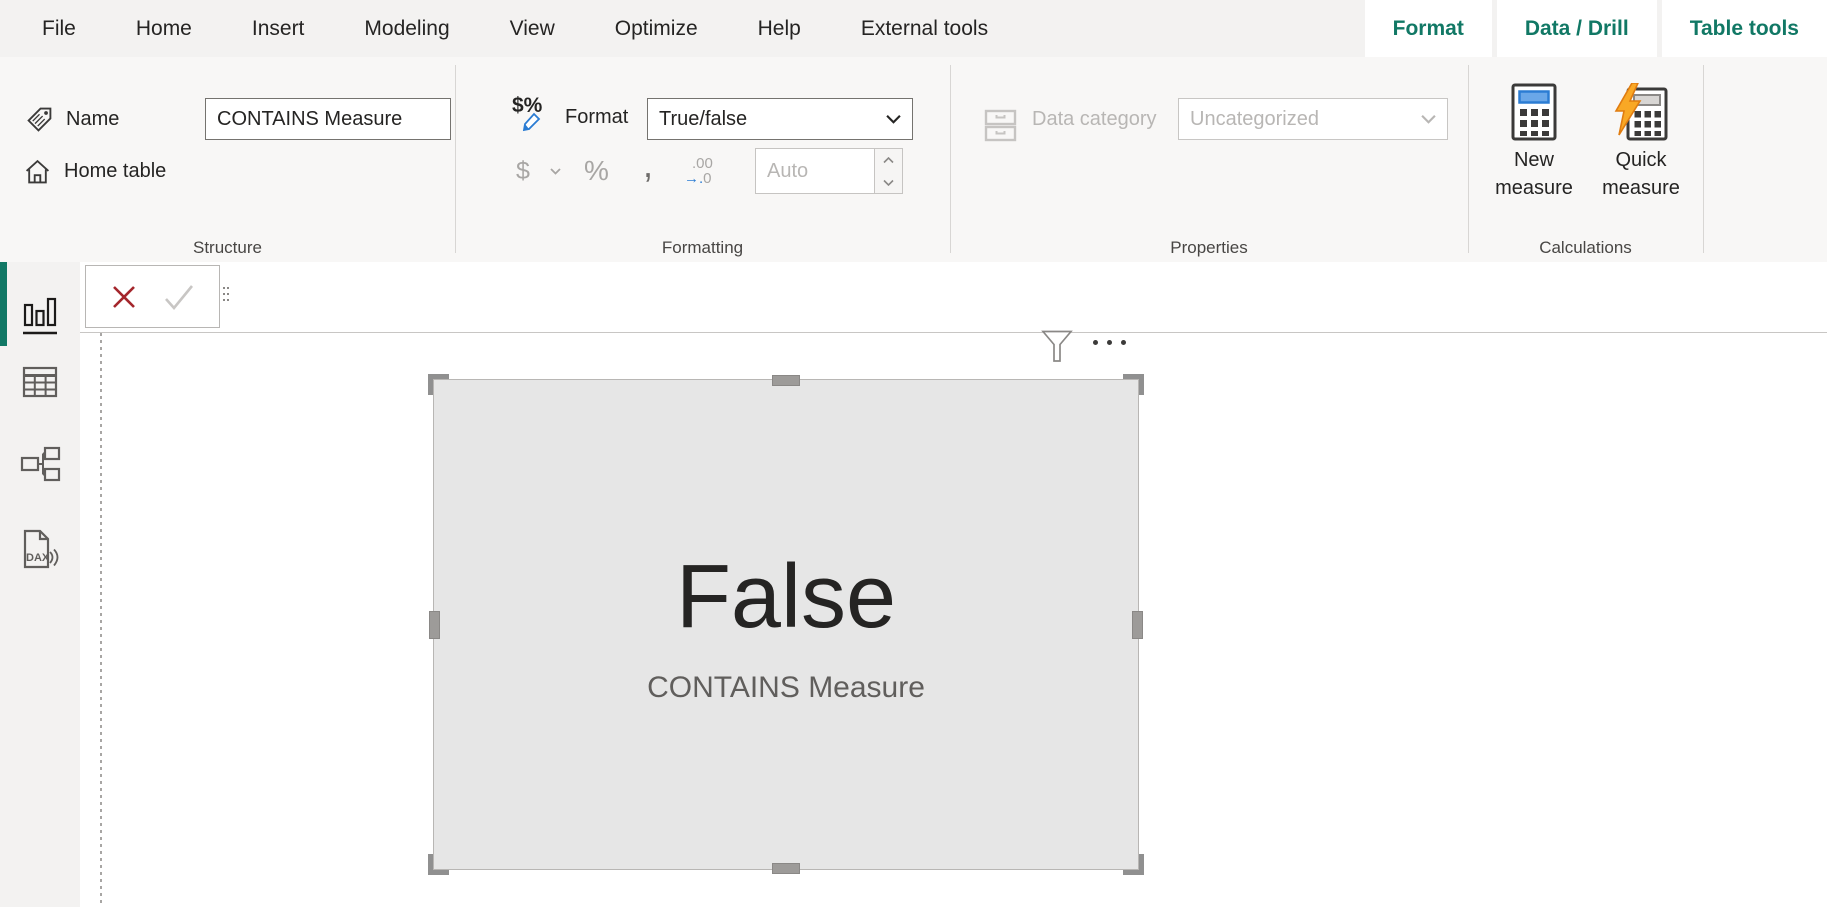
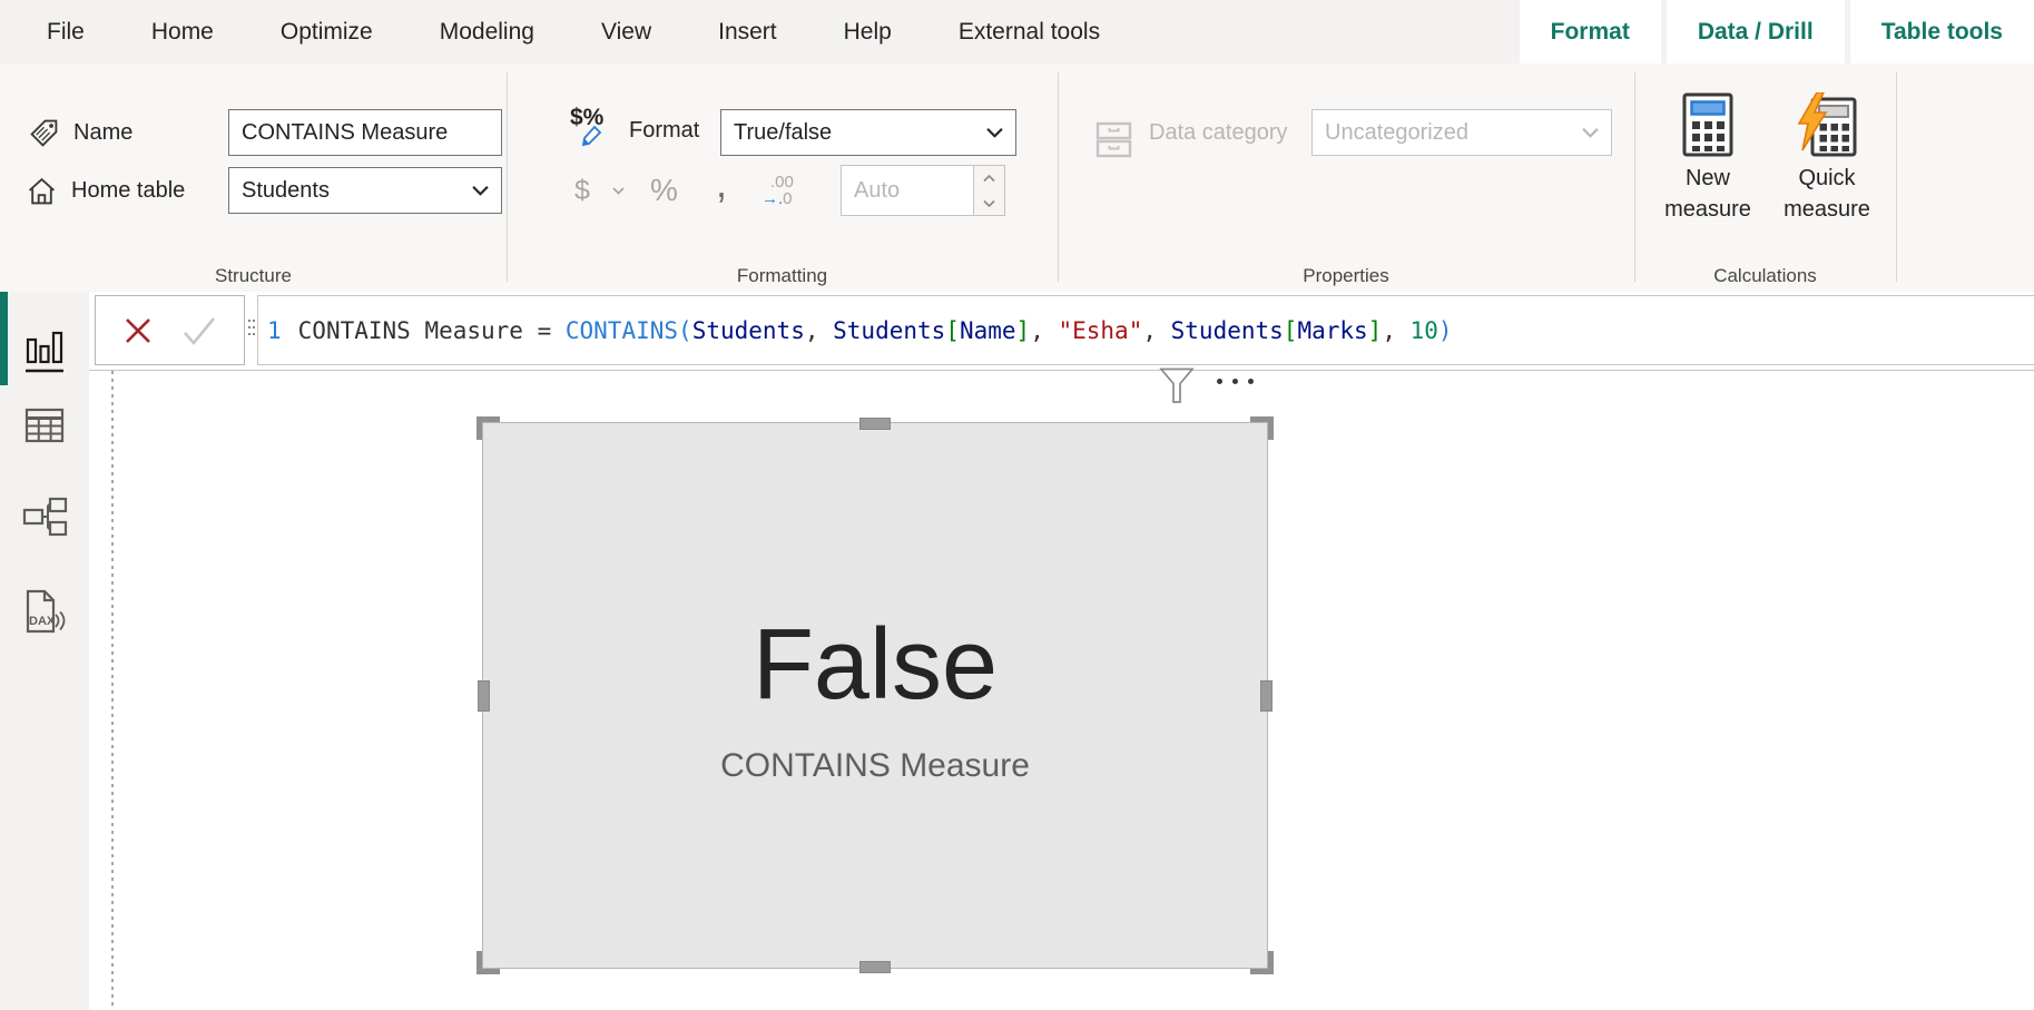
  File
  Home
- Insert
+ Optimize
  Modeling
  View
- Optimize
+ Insert
  Help
  External tools
  Format
  Data / Drill
  Table tools
  Name
  CONTAINS Measure
  Home table
+ Students
  Structure
  $%
  Format
  True/false
  $
  %
  ,
  .00
  →.0
  Auto
  Formatting
  Data category
  Uncategorized
  Properties
  New
  measure
  Quick
  measure
  Calculations
  DAX
+ 1
+ CONTAINS Measure = CONTAINS(Students, Students[Name], "Esha", Students[Marks], 10)
  False
  CONTAINS Measure
